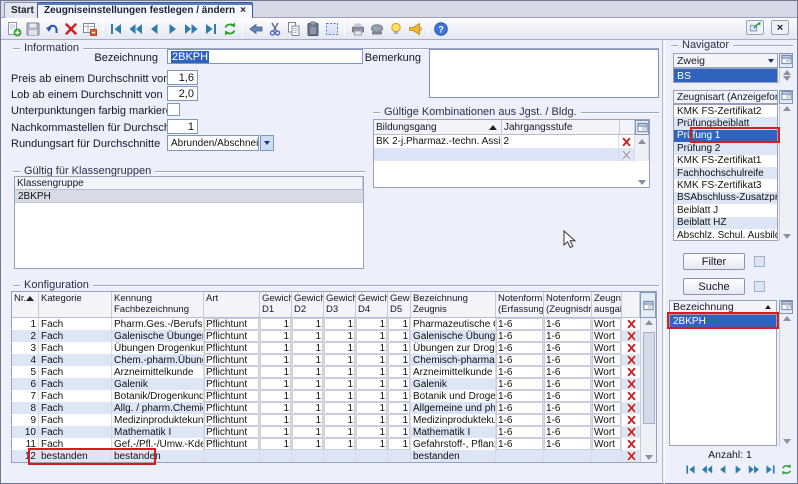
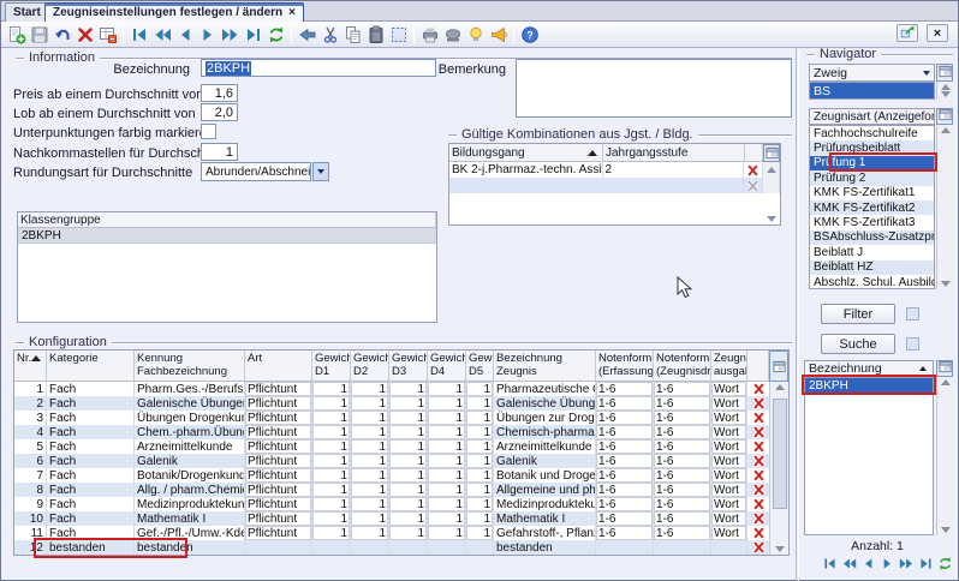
  Start
  Zeugniseinstellungen festlegen / ändern
  ×
  ?
  ×
  Information
  Bezeichnung
  2BKPH
  Preis ab einem Durchschnitt vo
  1,6
  Lob ab einem Durchschnitt von
  2,0
  Unterpunktungen farbig markier
  Nachkommastellen für Durchsc
  1
  Rundungsart für Durchschnitte
  Abrunden/Abschnei
  Bemerkung
  Gültige Kombinationen aus Jgst. / Bldg.
  Bildungsgang
  Jahrgangsstufe
  BK 2-j.Pharmaz.-techn. Assi
  2
- Gültig für Klassengruppen
  Klassengruppe
  2BKPH
  Konfiguration
  Nr.
  Kategorie
  Kennung
  Fachbezeichnung
  Art
  Gewic
  D1
  Gewic
  D2
  Gewic
  D3
  Gewic
  D4
  D5
  Bezeichnung
  Zeugnis
  Notenform
  (Erfassung
  Notenform
  (Zeugnisdr
  ausga
  1
  Fach
  Pharm.Ges.-/Berufs
  Pflichtunt
  1
  1
  1
  1
  1
  Pharmazeutische
  1-6
  1-6
  Wort
  2
  Fach
  Galenische Übunge
  Pflichtunt
  1
  1
  1
  1
  1
  Galenische Übung
  1-6
  1-6
  Wort
  3
  Fach
  Übungen Drogenku
  Pflichtunt
  1
  1
  1
  1
  1
  Übungen zur Drog
  1-6
  1-6
  Wort
  4
  Fach
  Chem.-pharm.Übun
  Pflichtunt
  1
  1
  1
  1
  1
  Chemisch-pharma
  1-6
  1-6
  Wort
  5
  Fach
  Arzneimittelkunde
  Pflichtunt
  1
  1
  1
  1
  1
  Arzneimittelkunde
  1-6
  1-6
  Wort
  6
  Fach
  Galenik
  Pflichtunt
  1
  1
  1
  1
  1
  Galenik
  1-6
  1-6
  Wort
  7
  Fach
  Botanik/Drogenkund
  Pflichtunt
  1
  1
  1
  1
  1
  Botanik und Droge
  1-6
  1-6
  Wort
  8
  Fach
  Allg. / pharm.Chemi
  Pflichtunt
  1
  1
  1
  1
  1
  Allgemeine und ph
  1-6
  1-6
  Wort
  9
  Fach
  Medizinproduktekun
  Pflichtunt
  1
  1
  1
  1
  1
  Medizinprodukteku
  1-6
  1-6
  Wort
  10
  Fach
  Mathematik I
  Pflichtunt
  1
  1
  1
  1
  1
  Mathematik I
  1-6
  1-6
  Wort
  11
  Fach
  Gef.-/Pfl.-/Umw.-Kde
  Pflichtunt
  1
  1
  1
  1
  1
  Gefahrstoff-, Pflan
  1-6
  1-6
  Wort
  12
  bestanden
  bestanden
  bestanden
  Navigator
  Zweig
  BS
  Zeugnisart (Anzeigefor
- KMK FS-Zertifikat2
+ Fachhochschulreife
  Prüfungsbeiblatt
  Prüfung 1
  Prüfung 2
  KMK FS-Zertifikat1
- Fachhochschulreife
+ KMK FS-Zertifikat2
  KMK FS-Zertifikat3
  BSAbschluss-Zusatzpr
  Beiblatt J
  Beiblatt HZ
  Abschlz. Schul. Ausbil
  Filter
  Suche
  Bezeichnung
  2BKPH
  Anzahl: 1
